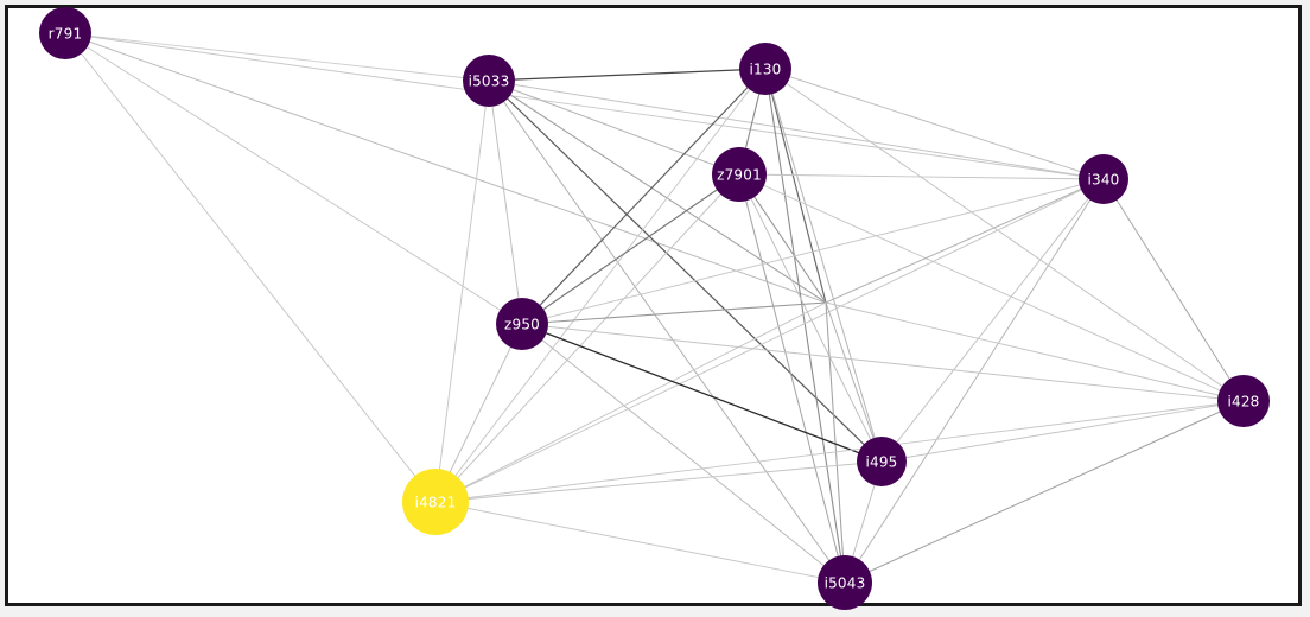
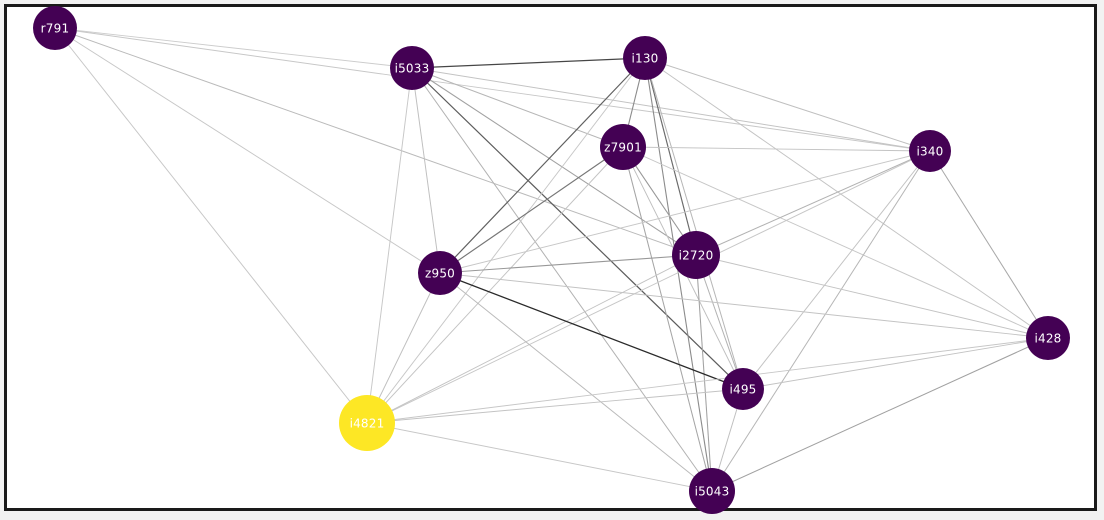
  r791
  i5033
  i130
  z7901
  i340
+ i2720
  z950
  i428
  i495
  i4821
  i5043
